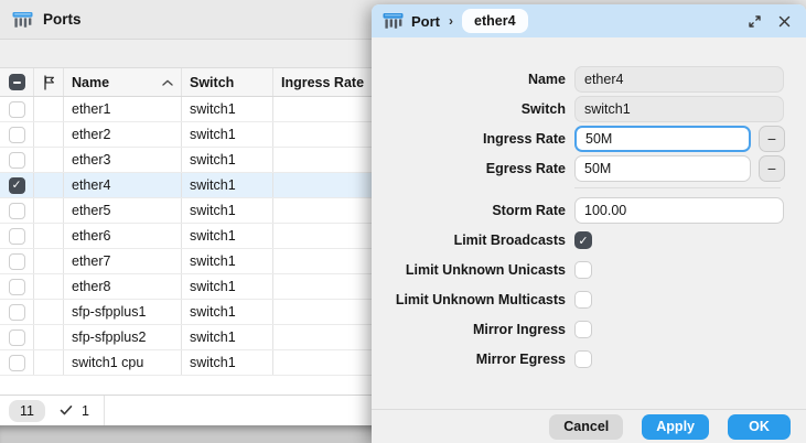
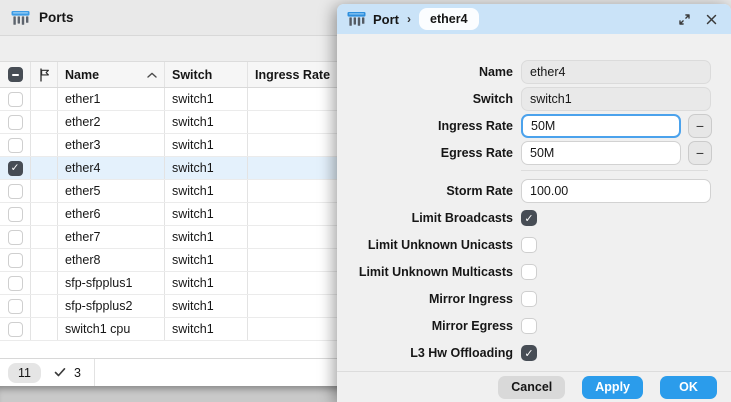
  Ports
  Name
  Switch
  Ingress Rate
  ether1
  switch1
  ether2
  switch1
  ether3
  switch1
  ether4
  switch1
  ether5
  switch1
  ether6
  switch1
  ether7
  switch1
  ether8
  switch1
  sfp-sfpplus1
  switch1
  sfp-sfpplus2
  switch1
  switch1 cpu
  switch1
  11
- 1
+ 3
  Port
  ›
  ether4
  Name
  ether4
  Switch
  switch1
  Ingress Rate
  50M
  −
  Egress Rate
  50M
  −
  Storm Rate
  100.00
  Limit Broadcasts
  Limit Unknown Unicasts
  Limit Unknown Multicasts
  Mirror Ingress
  Mirror Egress
+ L3 Hw Offloading
  Cancel
  Apply
  OK
